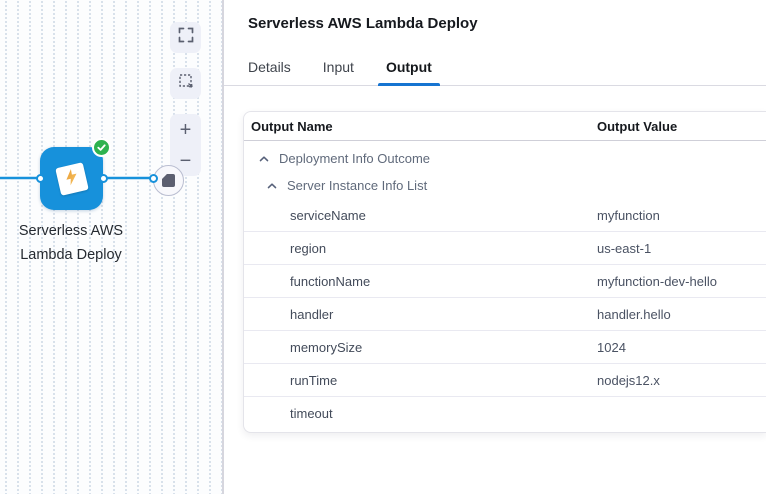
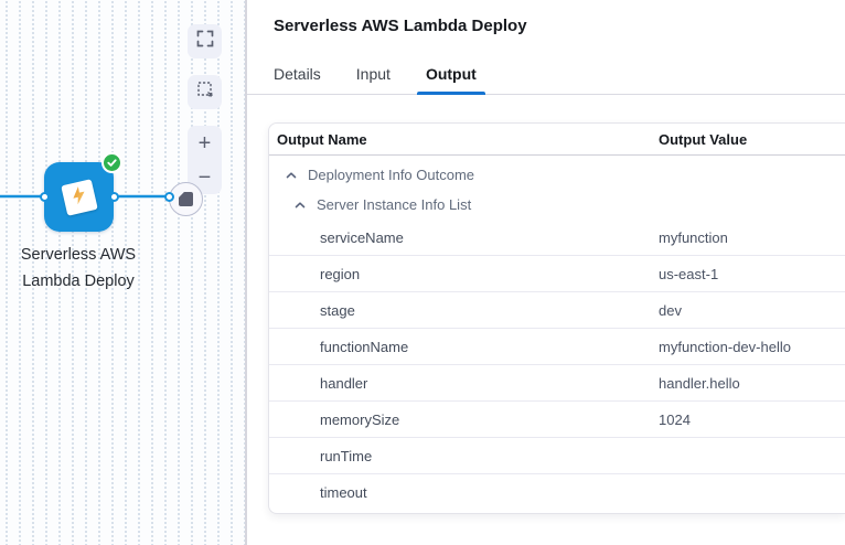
  +
  −
  Serverless AWS Lambda Deploy
  Serverless AWS Lambda Deploy
  Details
  Input
  Output
  Output Name
  Output Value
  Deployment Info Outcome
  Server Instance Info List
  serviceName
  myfunction
  region
  us-east-1
+ stage
+ dev
  functionName
  myfunction-dev-hello
  handler
  handler.hello
  memorySize
  1024
  runTime
- nodejs12.x
  timeout
